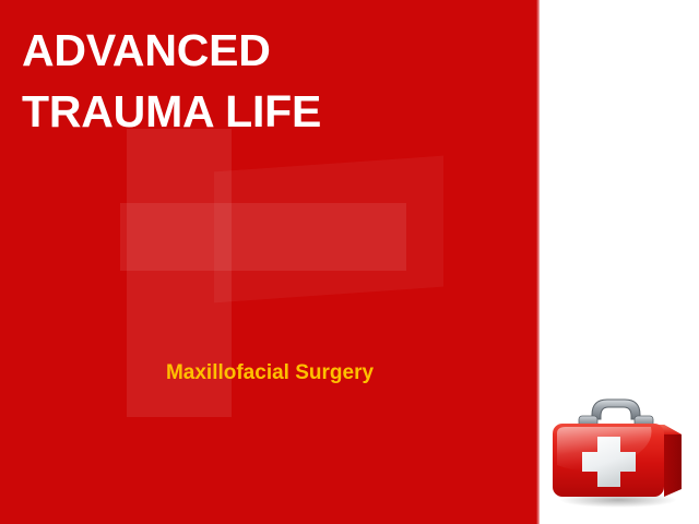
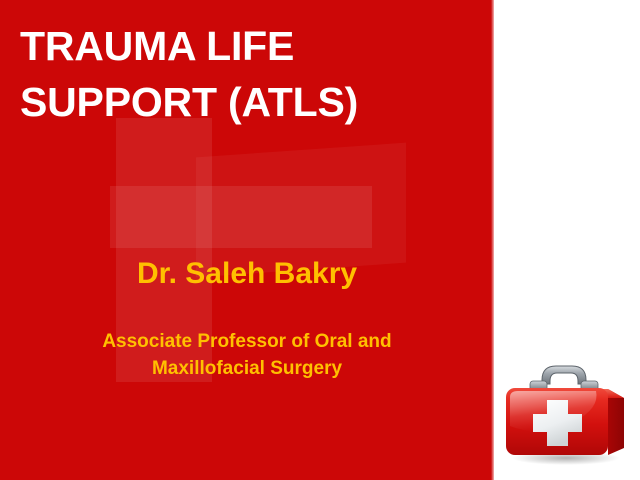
- ADVANCED
  TRAUMA LIFE
+ SUPPORT (ATLS)
+ Dr. Saleh Bakry
+ Associate Professor of Oral and
  Maxillofacial Surgery
